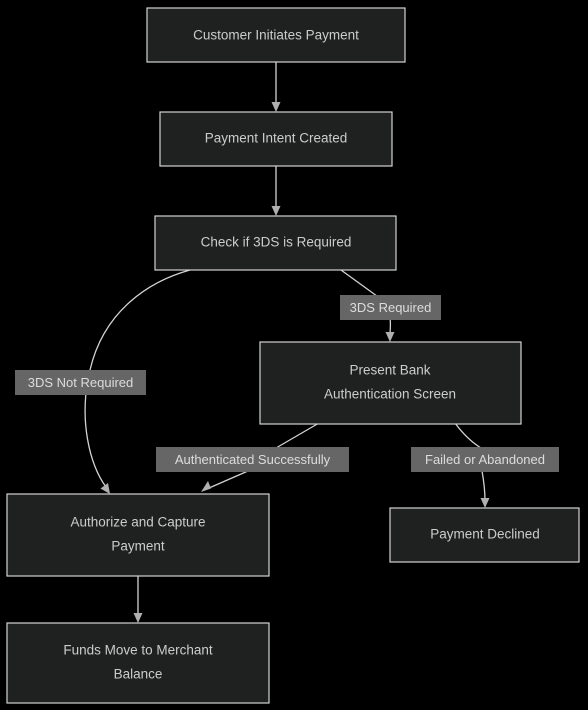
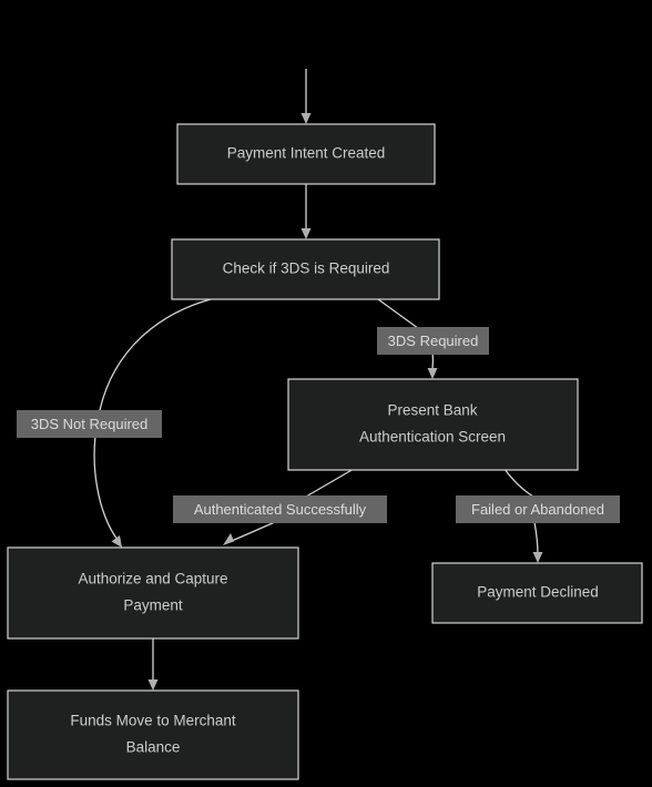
- Customer Initiates Payment
  Payment Intent Created
  Check if 3DS is Required
  Present Bank
  Authentication Screen
  Authorize and Capture
  Payment
  Payment Declined
  Funds Move to Merchant
  Balance
  3DS Not Required
  3DS Required
  Authenticated Successfully
  Failed or Abandoned
